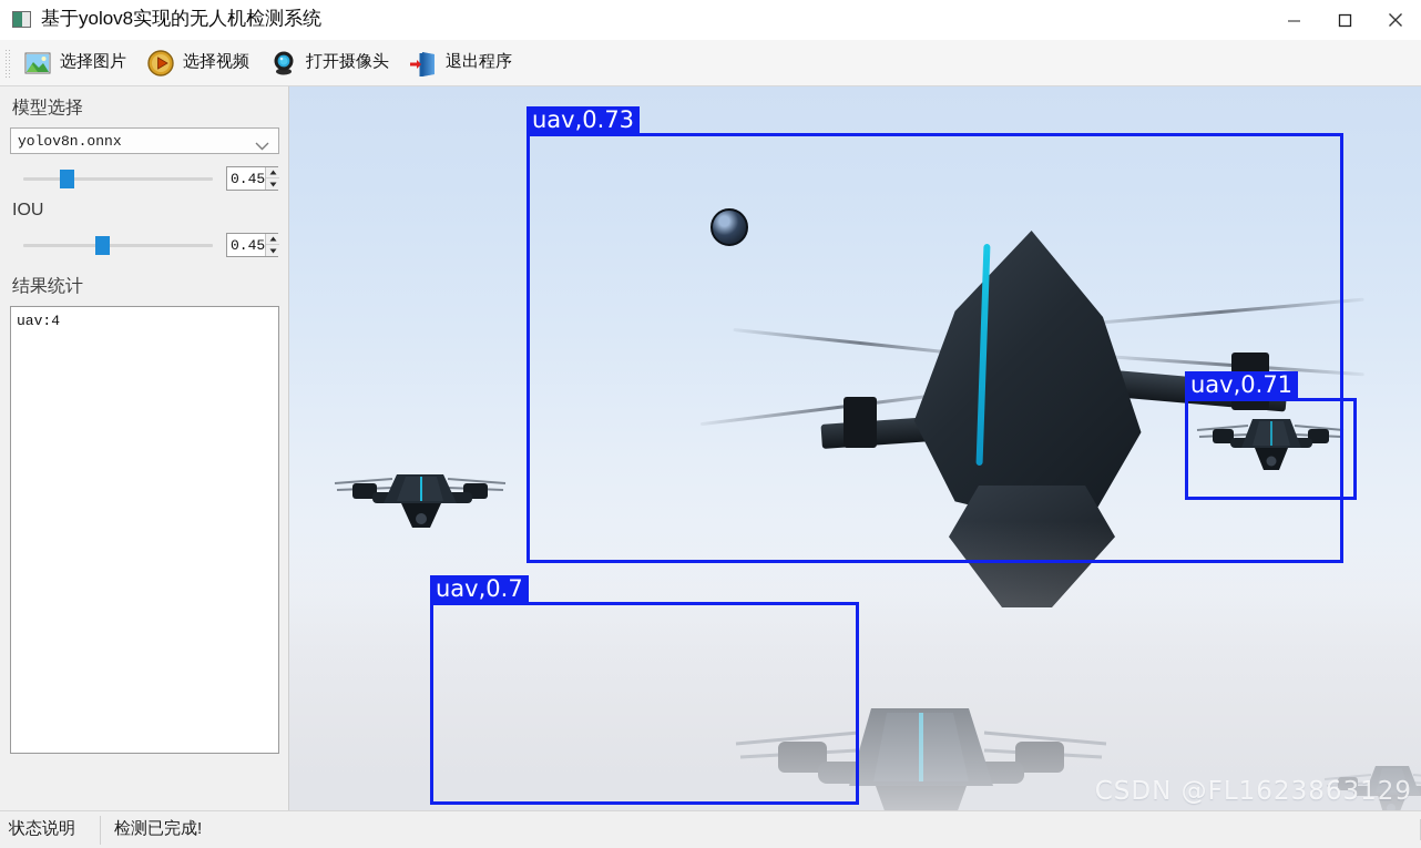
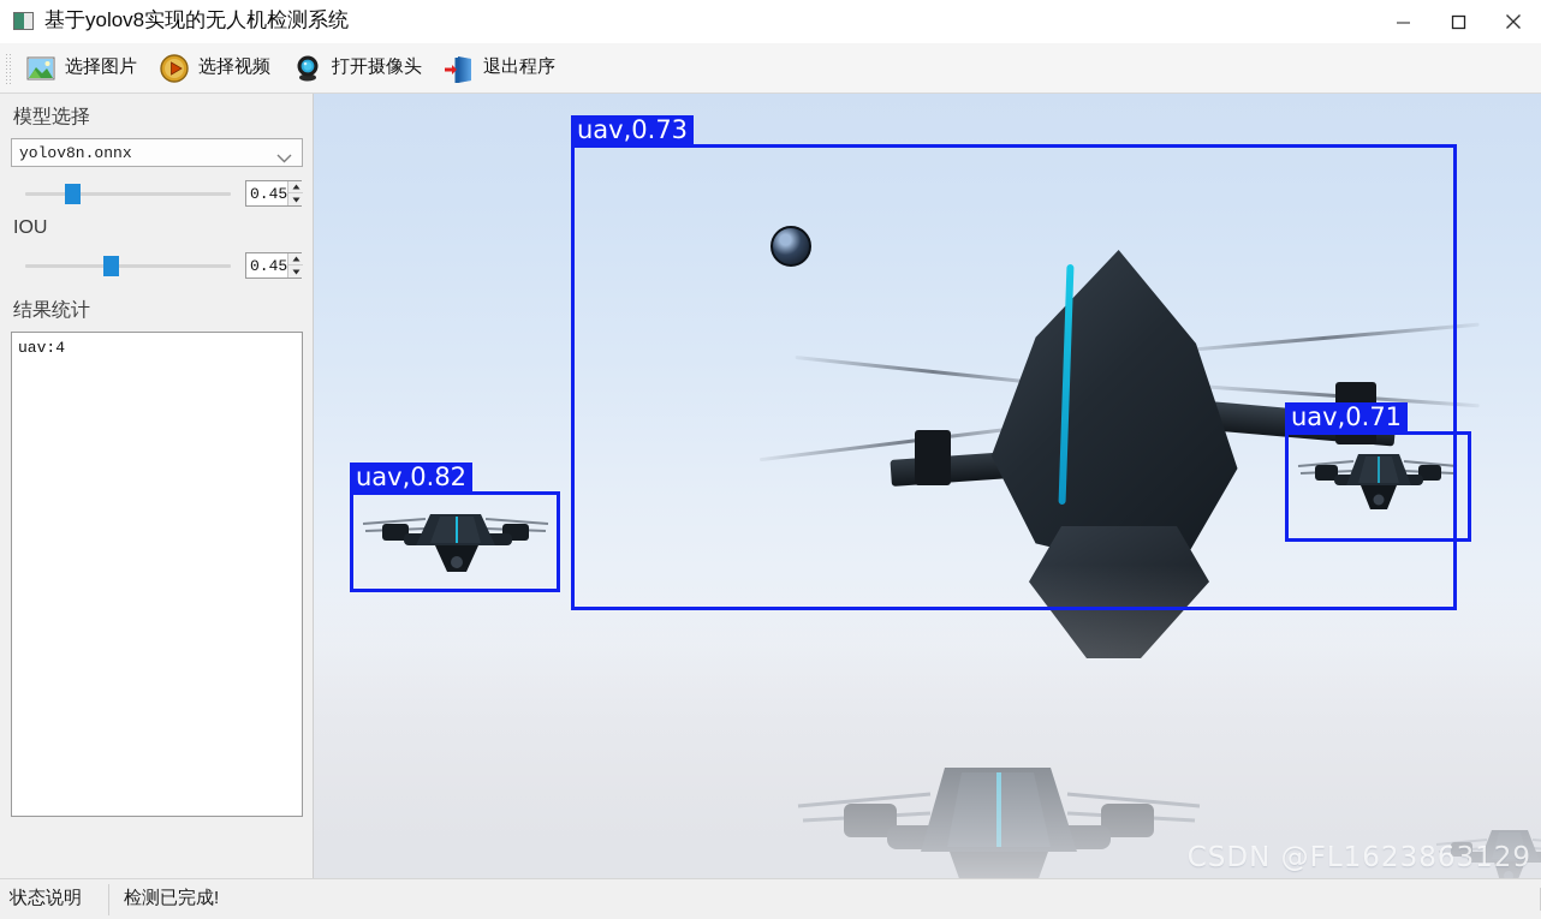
  基于yolov8实现的无人机检测系统
  选择图片
  选择视频
  打开摄像头
  退出程序
  模型选择
  yolov8n.onnx
  0.45
  IOU
  0.45
  结果统计
  uav:4
  uav,0.73
+ uav,0.82
  uav,0.71
- uav,0.7
  CSDN @FL1623863129
  状态说明
  检测已完成!
